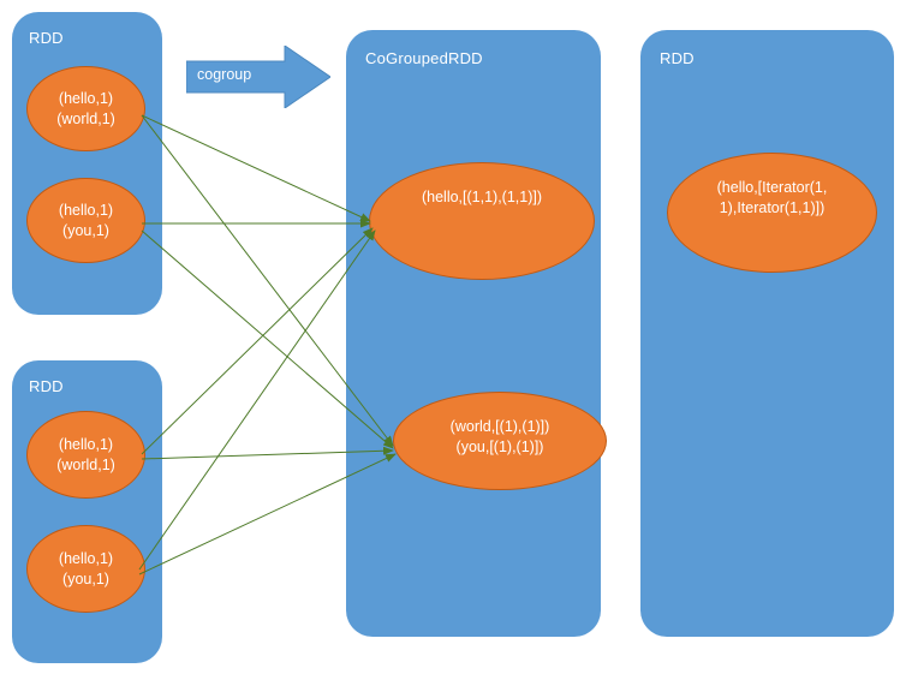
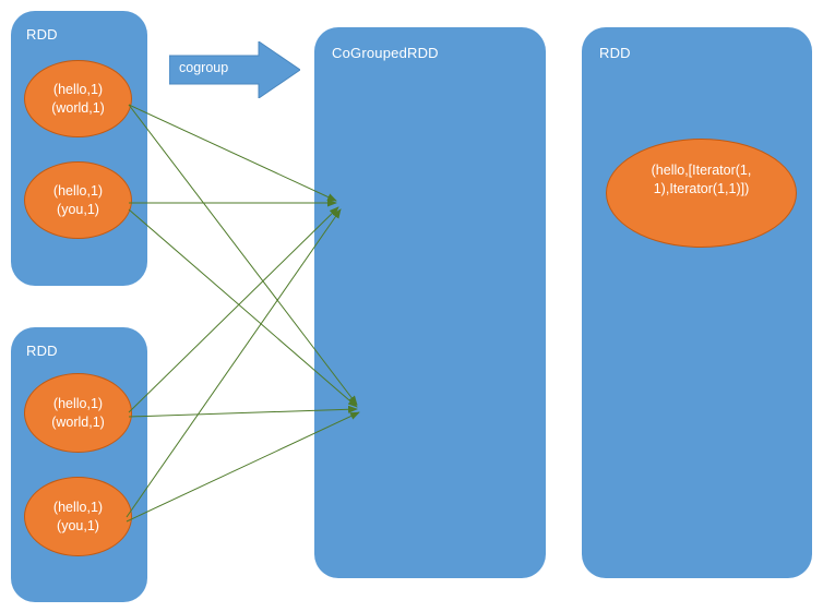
  RDD
  (hello,1)
  (world,1)
  (hello,1)
  (you,1)
  RDD
  (hello,1)
  (world,1)
  (hello,1)
  (you,1)
  CoGroupedRDD
- (hello,[(1,1),(1,1)])
- (world,[(1),(1)])
- (you,[(1),(1)])
  RDD
  (hello,[Iterator(1,
  1),Iterator(1,1)])
  cogroup
